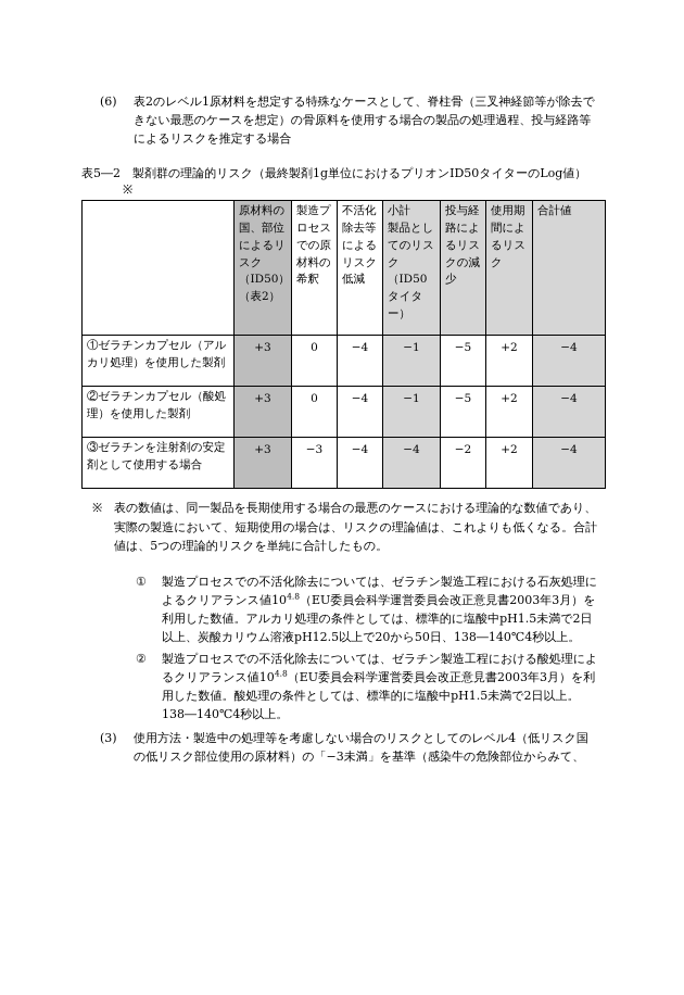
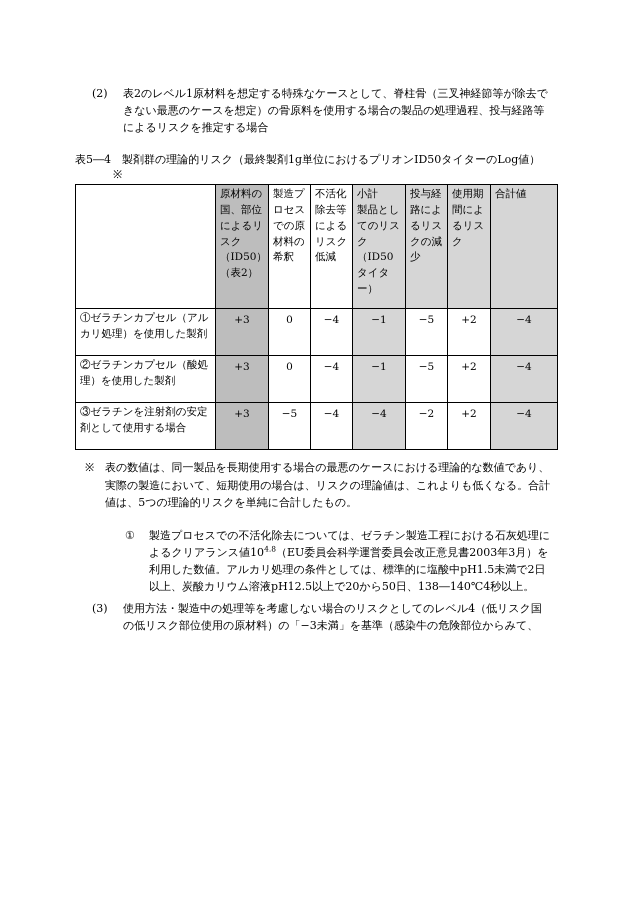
- (6)
+ (2)
  表2のレベル1原材料を想定する特殊なケースとして、脊柱骨（三叉神経節等が除去できない最悪のケースを想定）の骨原料を使用する場合の製品の処理過程、投与経路等によるリスクを推定する場合
- 表5―2 製剤群の理論的リスク（最終製剤1g単位におけるプリオンID50タイターのLog値）
+ 表5―4 製剤群の理論的リスク（最終製剤1g単位におけるプリオンID50タイターのLog値）
  ※
  	原材料の国、部位によるリスク（ID50）（表2）	製造プロセスでの原材料の希釈	不活化除去等によるリスク低減	小計 製品としてのリスク（ID50タイター）	投与経路によるリスクの減少	使用期間によるリスク	合計値
  ①ゼラチンカプセル（アルカリ処理）を使用した製剤	+3	0	−4	−1	−5	+2	−4
  ②ゼラチンカプセル（酸処理）を使用した製剤	+3	0	−4	−1	−5	+2	−4
- ③ゼラチンを注射剤の安定剤として使用する場合	+3	−3	−4	−4	−2	+2	−4
+ ③ゼラチンを注射剤の安定剤として使用する場合	+3	−5	−4	−4	−2	+2	−4
  ※
  表の数値は、同一製品を長期使用する場合の最悪のケースにおける理論的な数値であり、実際の製造において、短期使用の場合は、リスクの理論値は、これよりも低くなる。合計値は、5つの理論的リスクを単純に合計したもの。
  ①
  製造プロセスでの不活化除去については、ゼラチン製造工程における石灰処理によるクリアランス値104.8（EU委員会科学運営委員会改正意見書2003年3月）を利用した数値。アルカリ処理の条件としては、標準的に塩酸中pH1.5未満で2日以上、炭酸カリウム溶液pH12.5以上で20から50日、138―140℃4秒以上。
- ②
- 製造プロセスでの不活化除去については、ゼラチン製造工程における酸処理によるクリアランス値104.8（EU委員会科学運営委員会改正意見書2003年3月）を利用した数値。酸処理の条件としては、標準的に塩酸中pH1.5未満で2日以上。138―140℃4秒以上。
  (3)
  使用方法・製造中の処理等を考慮しない場合のリスクとしてのレベル4（低リスク国の低リスク部位使用の原材料）の「−3未満」を基準（感染牛の危険部位からみて、
